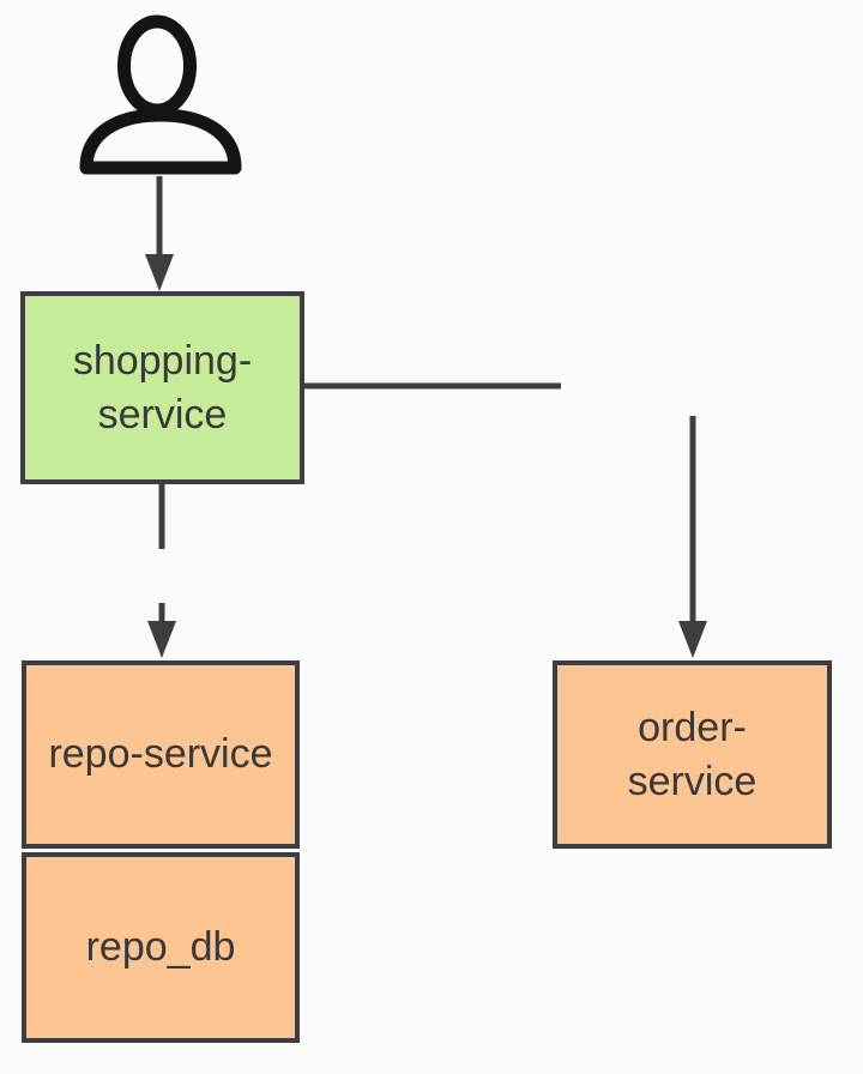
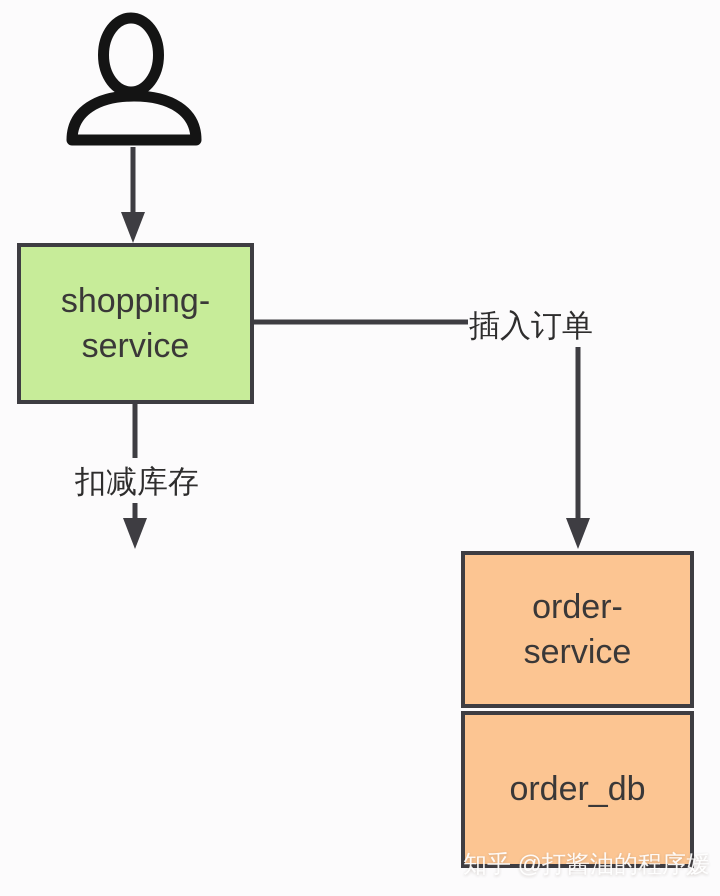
  shopping-
  service
- repo-service
- repo_db
  order-
  service
+ order_db
+ 扣减库存
+ 插入订单
+ 知乎 @打酱油的程序媛
